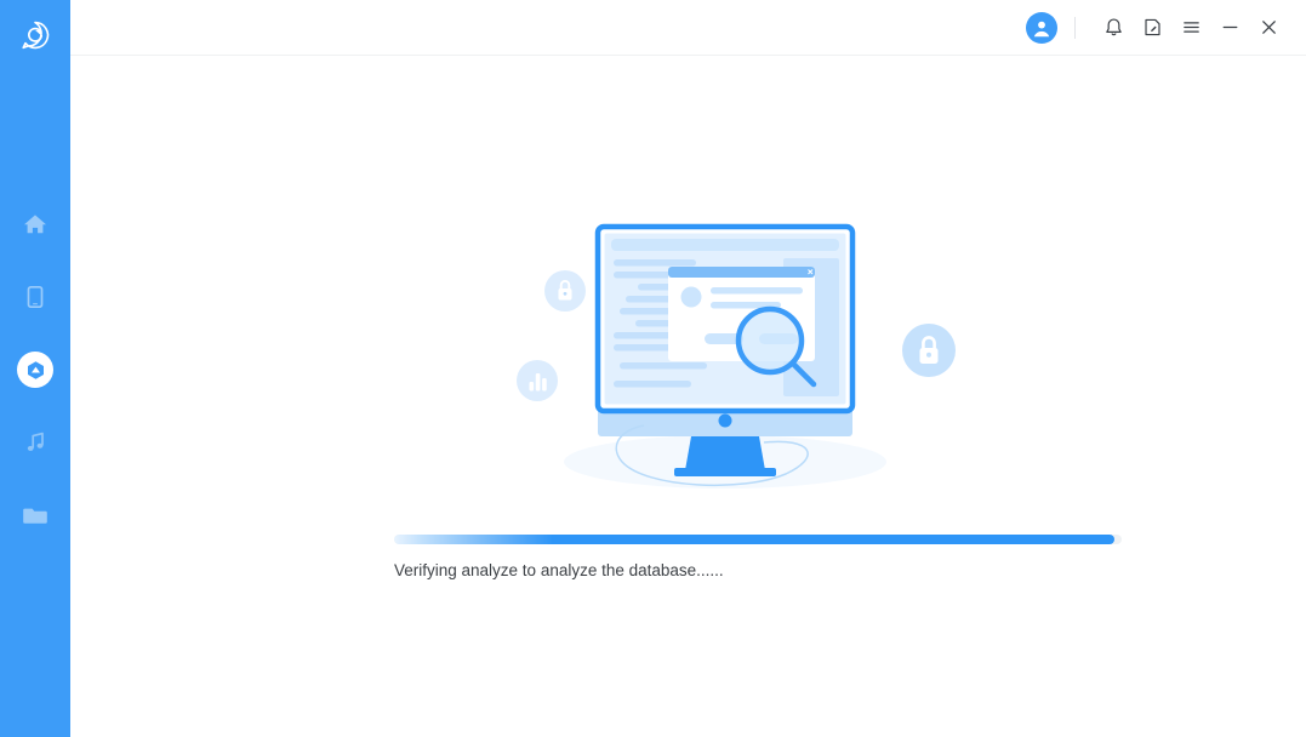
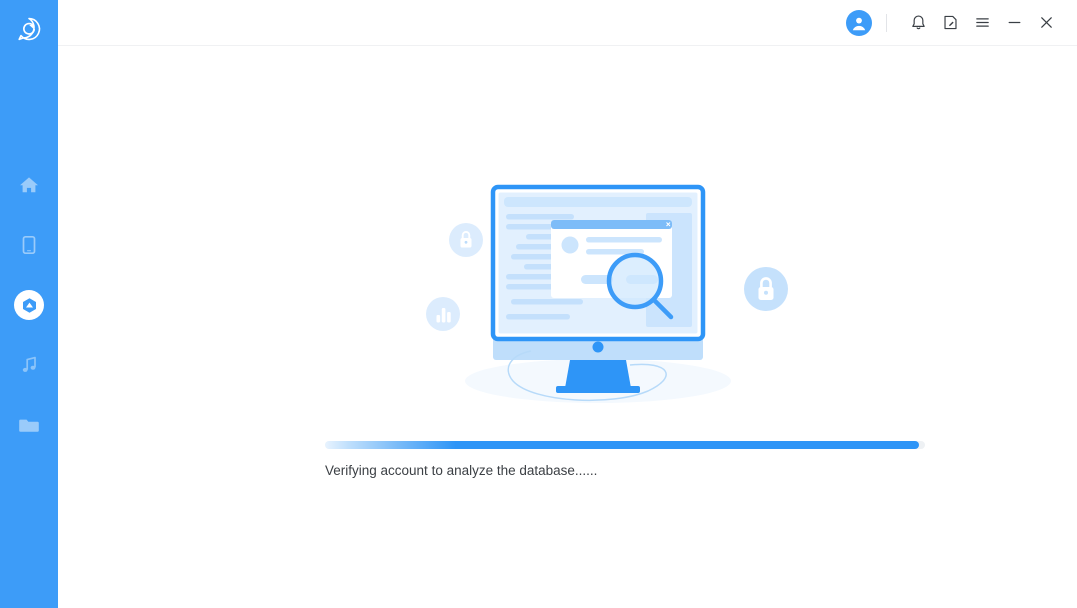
- Verifying analyze to analyze the database......
+ Verifying account to analyze the database......
